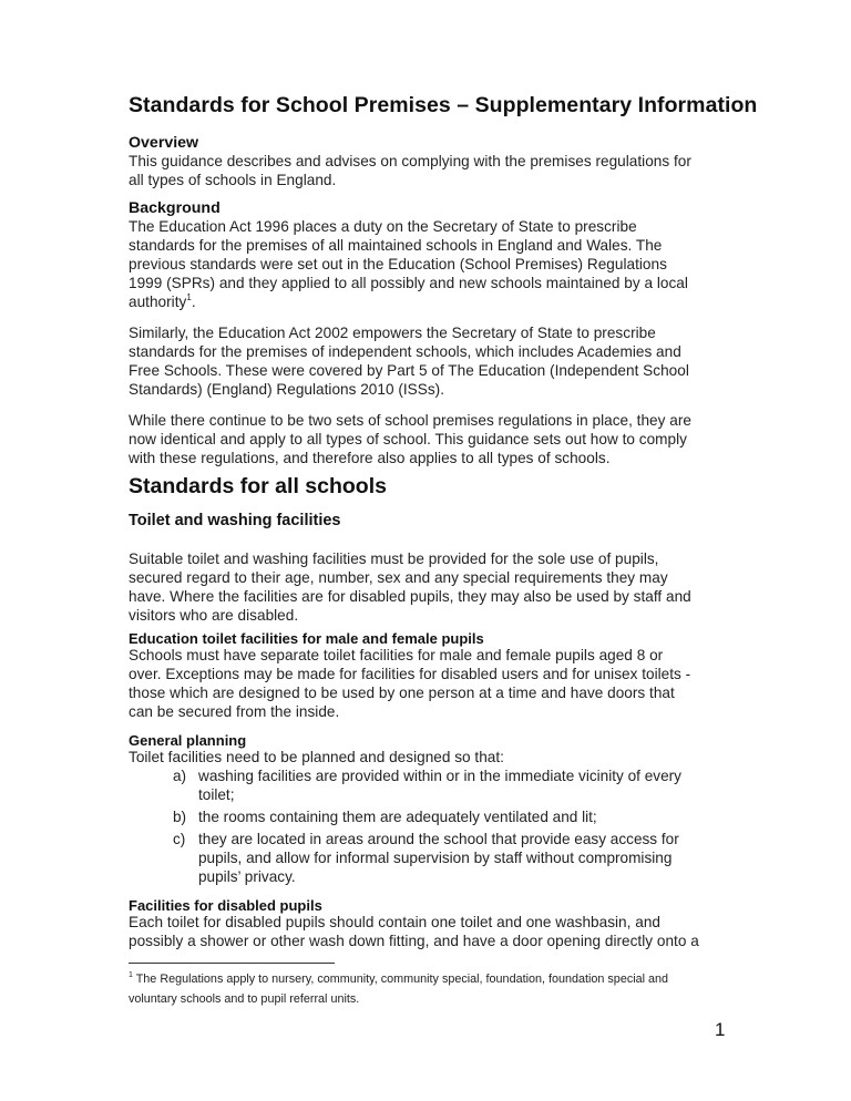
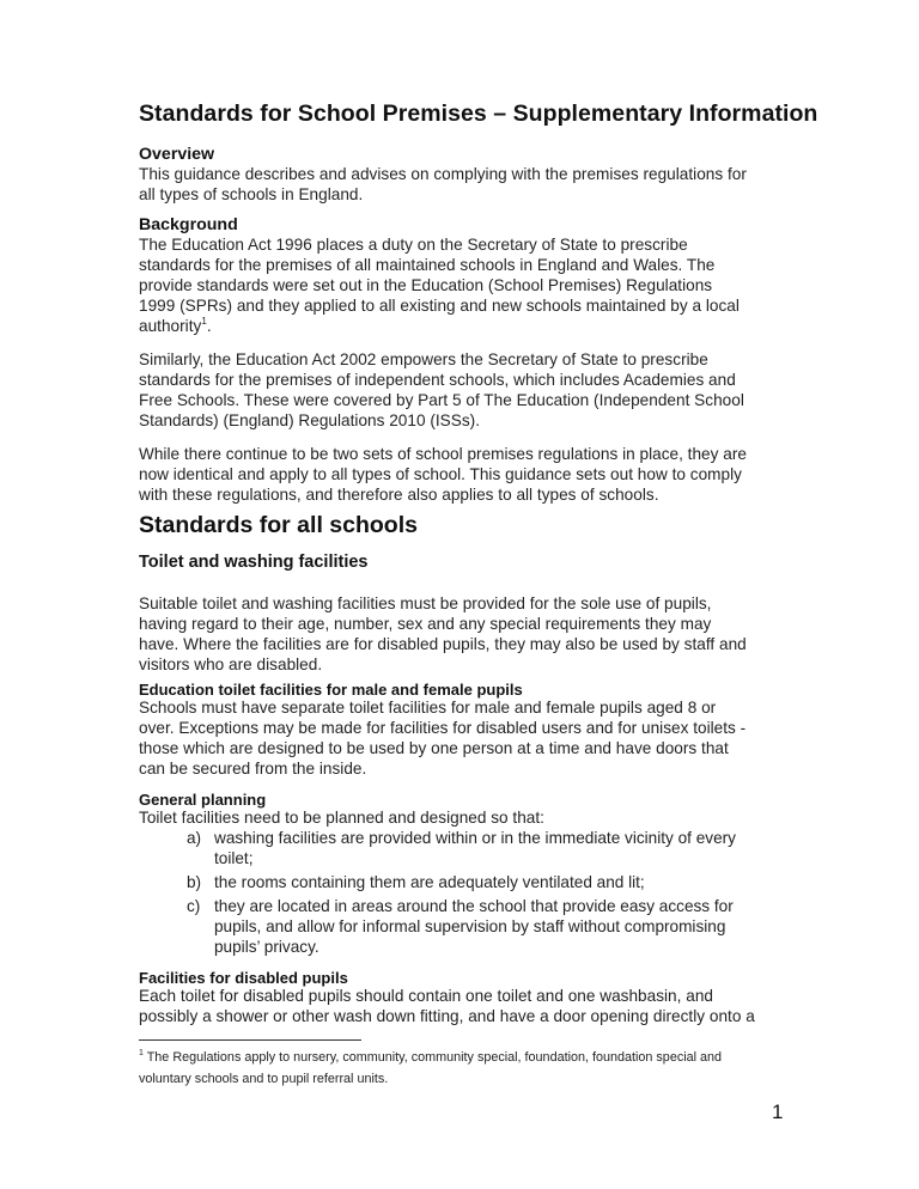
  Standards for School Premises – Supplementary Information
  Overview
  This guidance describes and advises on complying with the premises regulations for
  all types of schools in England.
  Background
  The Education Act 1996 places a duty on the Secretary of State to prescribe
  standards for the premises of all maintained schools in England and Wales. The
- previous standards were set out in the Education (School Premises) Regulations
+ provide standards were set out in the Education (School Premises) Regulations
- 1999 (SPRs) and they applied to all possibly and new schools maintained by a local
+ 1999 (SPRs) and they applied to all existing and new schools maintained by a local
  authority1.
  Similarly, the Education Act 2002 empowers the Secretary of State to prescribe
  standards for the premises of independent schools, which includes Academies and
  Free Schools. These were covered by Part 5 of The Education (Independent School
  Standards) (England) Regulations 2010 (ISSs).
  While there continue to be two sets of school premises regulations in place, they are
  now identical and apply to all types of school. This guidance sets out how to comply
  with these regulations, and therefore also applies to all types of schools.
  Standards for all schools
  Toilet and washing facilities
  Suitable toilet and washing facilities must be provided for the sole use of pupils,
- secured regard to their age, number, sex and any special requirements they may
+ having regard to their age, number, sex and any special requirements they may
  have. Where the facilities are for disabled pupils, they may also be used by staff and
  visitors who are disabled.
  Education toilet facilities for male and female pupils
  Schools must have separate toilet facilities for male and female pupils aged 8 or
  over. Exceptions may be made for facilities for disabled users and for unisex toilets -
  those which are designed to be used by one person at a time and have doors that
  can be secured from the inside.
  General planning
  Toilet facilities need to be planned and designed so that:
  a)
  washing facilities are provided within or in the immediate vicinity of every
  toilet;
  b)
  the rooms containing them are adequately ventilated and lit;
  c)
  they are located in areas around the school that provide easy access for
  pupils, and allow for informal supervision by staff without compromising
  pupils’ privacy.
  Facilities for disabled pupils
  Each toilet for disabled pupils should contain one toilet and one washbasin, and
  possibly a shower or other wash down fitting, and have a door opening directly onto a
  The Regulations apply to nursery, community, community special, foundation, foundation special and
  voluntary schools and to pupil referral units.
  1
